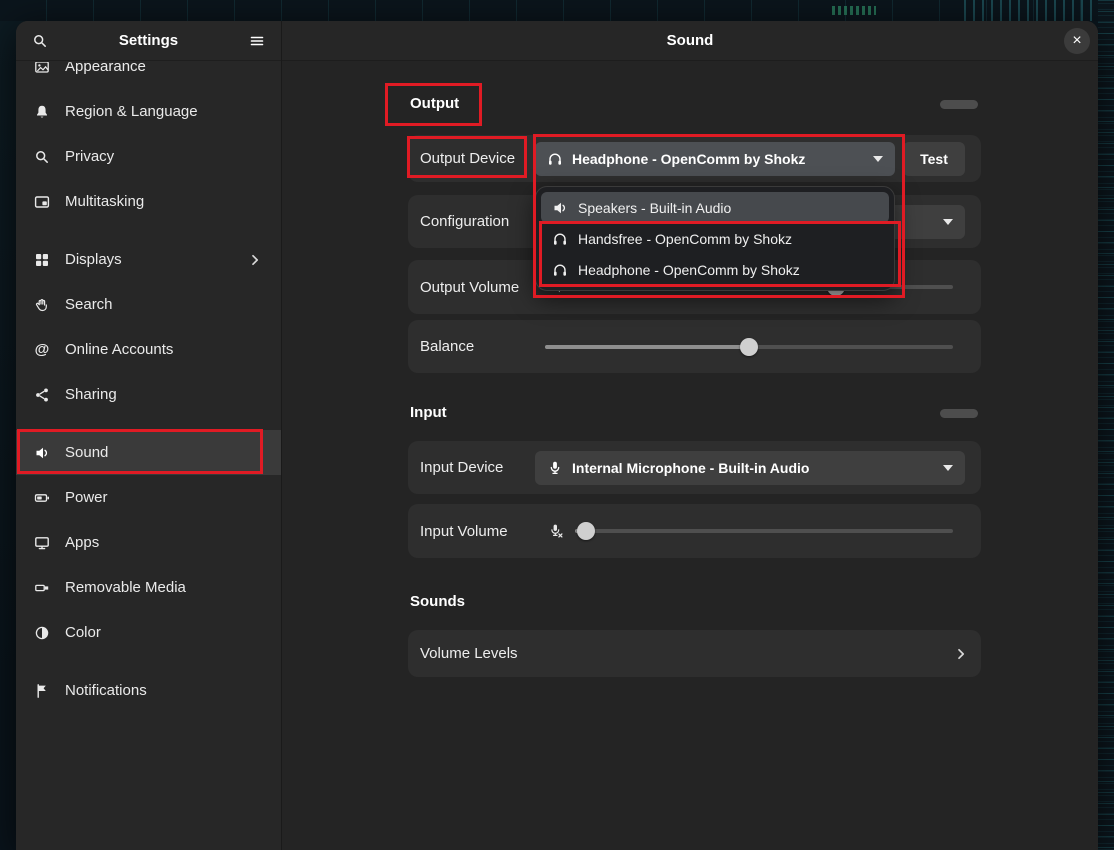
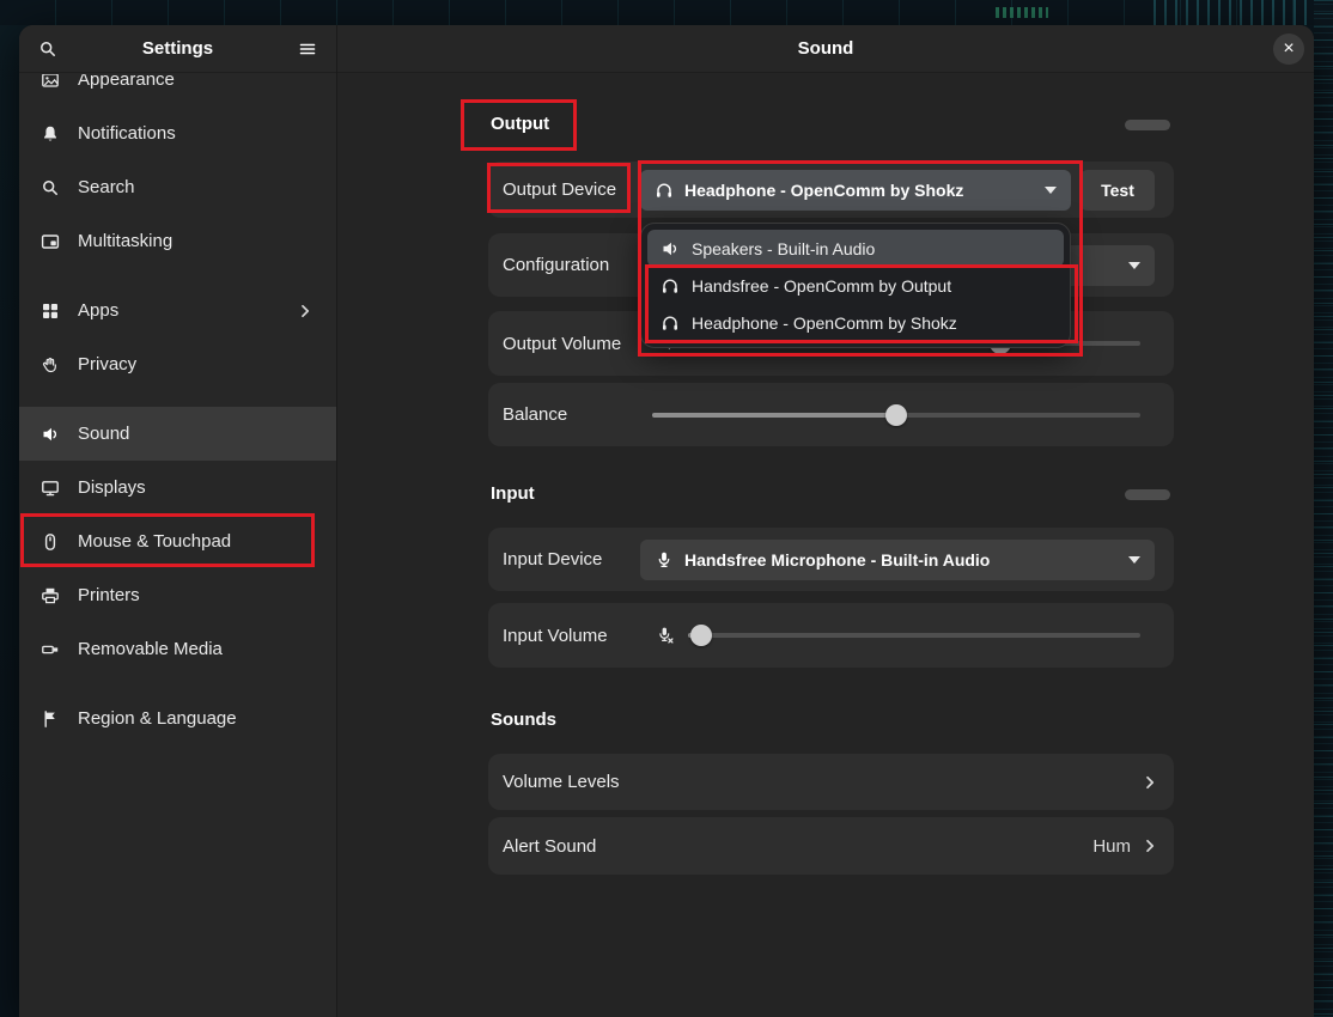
  Settings
  Appearance
- Region & Language
+ Notifications
- Privacy
+ Search
  Multitasking
- Displays
+ Apps
- Search
+ Privacy
- @
- Online Accounts
- Sharing
  Sound
- Power
- Apps
+ Displays
+ Mouse & Touchpad
+ Printers
  Removable Media
- Color
- Notifications
+ Region & Language
  Sound
  ×
  Output
  Output Device
  Headphone - OpenComm by Shokz
  Test
  Configuration
  Output Volume
  Balance
  Input
  Input Device
- Internal Microphone - Built-in Audio
+ Handsfree Microphone - Built-in Audio
  Input Volume
  Sounds
  Volume Levels
+ Alert Sound
+ Hum
  Speakers - Built-in Audio
- Handsfree - OpenComm by Shokz
+ Handsfree - OpenComm by Output
  Headphone - OpenComm by Shokz
